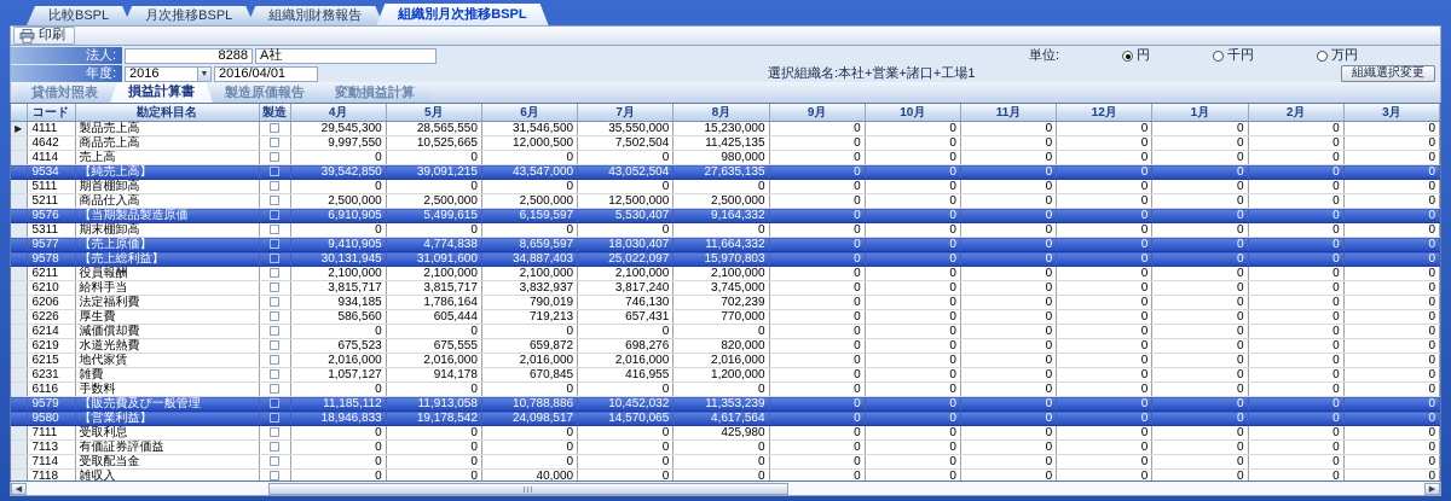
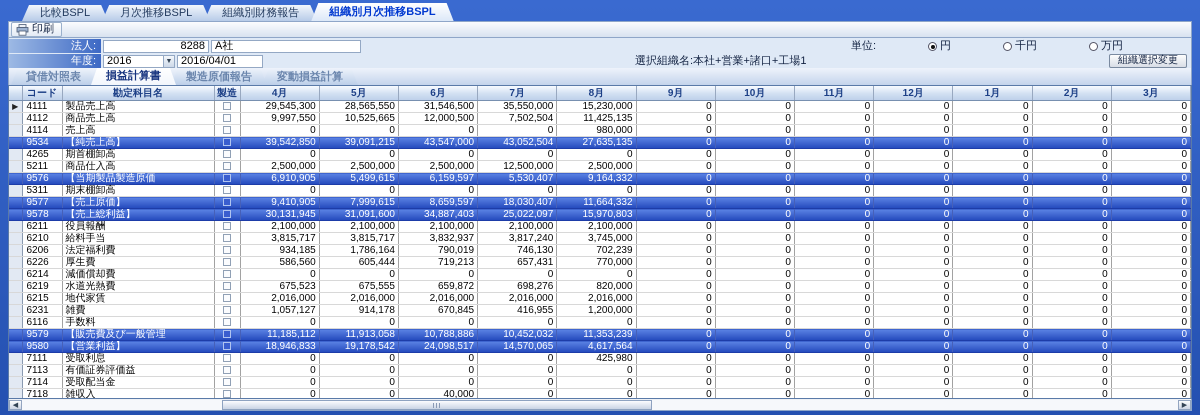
  比較BSPL
  月次推移BSPL
  組織別財務報告
  組織別月次推移BSPL
  印刷
  法人:
  8288
  A社
  単位:
  円
  千円
  万円
  年度:
  2016
  2016/04/01
  選択組織名:本社+営業+諸口+工場1
  組織選択変更
  貸借対照表
  損益計算書
  製造原価報告
  変動損益計算
  	コード	勘定科目名	製造	4月	5月	6月	7月	8月	9月	10月	11月	12月	1月	2月	3月
  ▶	4111	製品売上高		29,545,300	28,565,550	31,546,500	35,550,000	15,230,000	0	0	0	0	0	0	0
- 	4642	商品売上高		9,997,550	10,525,665	12,000,500	7,502,504	11,425,135	0	0	0	0	0	0	0
+ 	4112	商品売上高		9,997,550	10,525,665	12,000,500	7,502,504	11,425,135	0	0	0	0	0	0	0
  	4114	売上高		0	0	0	0	980,000	0	0	0	0	0	0	0
  	9534	【純売上高】		39,542,850	39,091,215	43,547,000	43,052,504	27,635,135	0	0	0	0	0	0	0
- 	5111	期首棚卸高		0	0	0	0	0	0	0	0	0	0	0	0
+ 	4265	期首棚卸高		0	0	0	0	0	0	0	0	0	0	0	0
  	5211	商品仕入高		2,500,000	2,500,000	2,500,000	12,500,000	2,500,000	0	0	0	0	0	0	0
  	9576	【当期製品製造原価		6,910,905	5,499,615	6,159,597	5,530,407	9,164,332	0	0	0	0	0	0	0
  	5311	期末棚卸高		0	0	0	0	0	0	0	0	0	0	0	0
- 	9577	【売上原価】		9,410,905	4,774,838	8,659,597	18,030,407	11,664,332	0	0	0	0	0	0	0
+ 	9577	【売上原価】		9,410,905	7,999,615	8,659,597	18,030,407	11,664,332	0	0	0	0	0	0	0
  	9578	【売上総利益】		30,131,945	31,091,600	34,887,403	25,022,097	15,970,803	0	0	0	0	0	0	0
  	6211	役員報酬		2,100,000	2,100,000	2,100,000	2,100,000	2,100,000	0	0	0	0	0	0	0
  	6210	給料手当		3,815,717	3,815,717	3,832,937	3,817,240	3,745,000	0	0	0	0	0	0	0
  	6206	法定福利費		934,185	1,786,164	790,019	746,130	702,239	0	0	0	0	0	0	0
  	6226	厚生費		586,560	605,444	719,213	657,431	770,000	0	0	0	0	0	0	0
  	6214	減価償却費		0	0	0	0	0	0	0	0	0	0	0	0
  	6219	水道光熱費		675,523	675,555	659,872	698,276	820,000	0	0	0	0	0	0	0
  	6215	地代家賃		2,016,000	2,016,000	2,016,000	2,016,000	2,016,000	0	0	0	0	0	0	0
  	6231	雑費		1,057,127	914,178	670,845	416,955	1,200,000	0	0	0	0	0	0	0
  	6116	手数料		0	0	0	0	0	0	0	0	0	0	0	0
  	9579	【販売費及び一般管理		11,185,112	11,913,058	10,788,886	10,452,032	11,353,239	0	0	0	0	0	0	0
  	9580	【営業利益】		18,946,833	19,178,542	24,098,517	14,570,065	4,617,564	0	0	0	0	0	0	0
  	7111	受取利息		0	0	0	0	425,980	0	0	0	0	0	0	0
  	7113	有価証券評価益		0	0	0	0	0	0	0	0	0	0	0	0
  	7114	受取配当金		0	0	0	0	0	0	0	0	0	0	0	0
  	7118	雑収入		0	0	40,000	0	0	0	0	0	0	0	0	0
